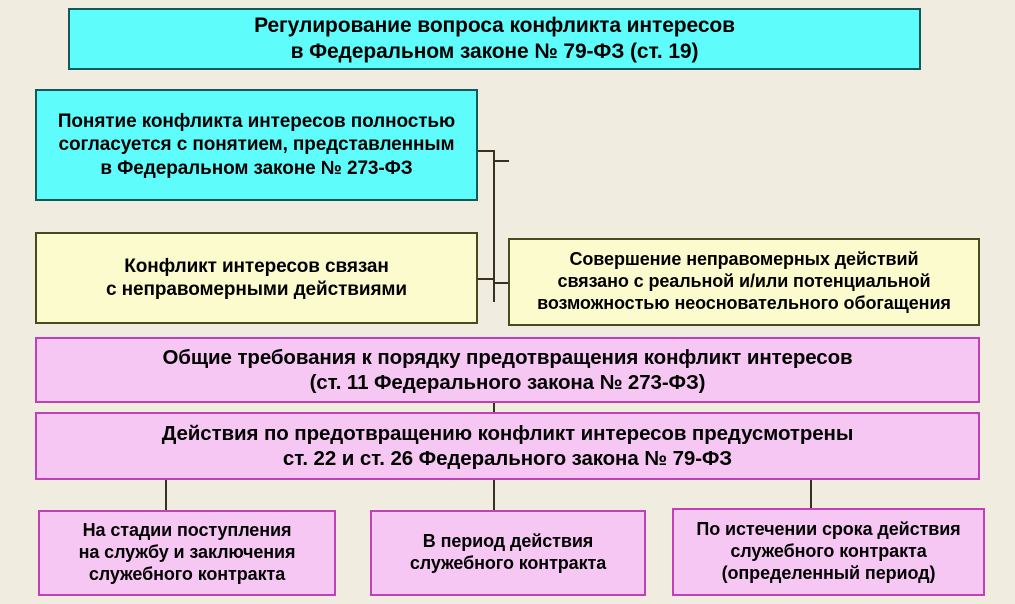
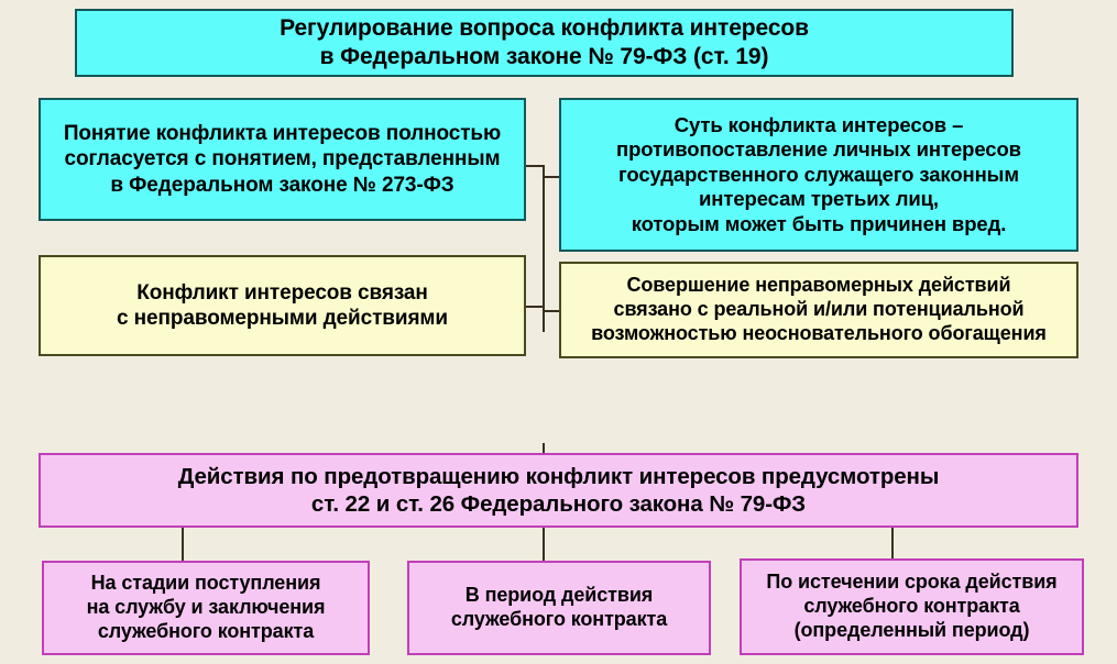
  Регулирование вопроса конфликта интересов
  в Федеральном законе № 79-ФЗ (ст. 19)
  Понятие конфликта интересов полностью
  согласуется с понятием, представленным
  в Федеральном законе № 273-ФЗ
+ Суть конфликта интересов –
+ противопоставление личных интересов
+ государственного служащего законным
+ интересам третьих лиц,
+ которым может быть причинен вред.
  Конфликт интересов связан
  с неправомерными действиями
  Совершение неправомерных действий
  связано с реальной и/или потенциальной
  возможностью неосновательного обогащения
- Общие требования к порядку предотвращения конфликт интересов
- (ст. 11 Федерального закона № 273-ФЗ)
  Действия по предотвращению конфликт интересов предусмотрены
  ст. 22 и ст. 26 Федерального закона № 79-ФЗ
  На стадии поступления
  на службу и заключения
  служебного контракта
  В период действия
  служебного контракта
  По истечении срока действия
  служебного контракта
  (определенный период)
